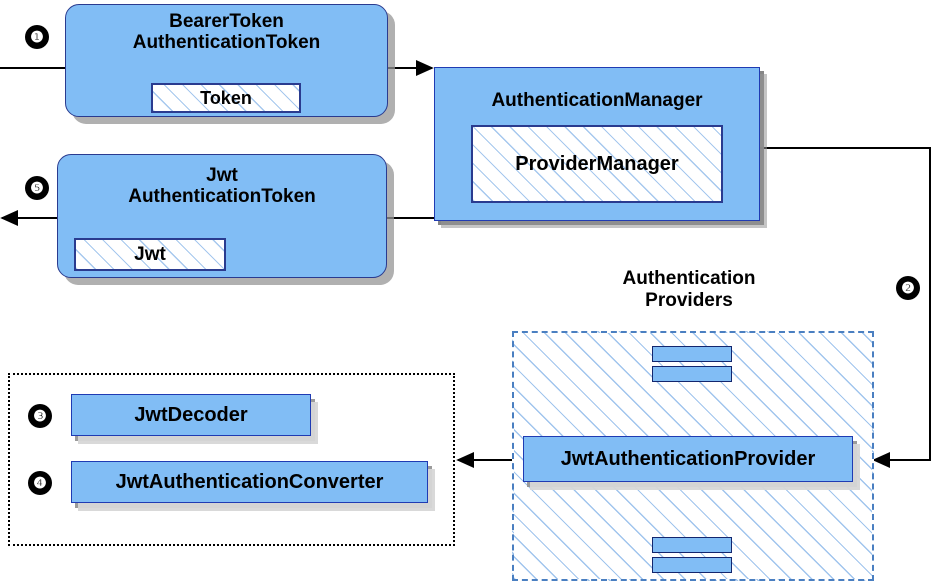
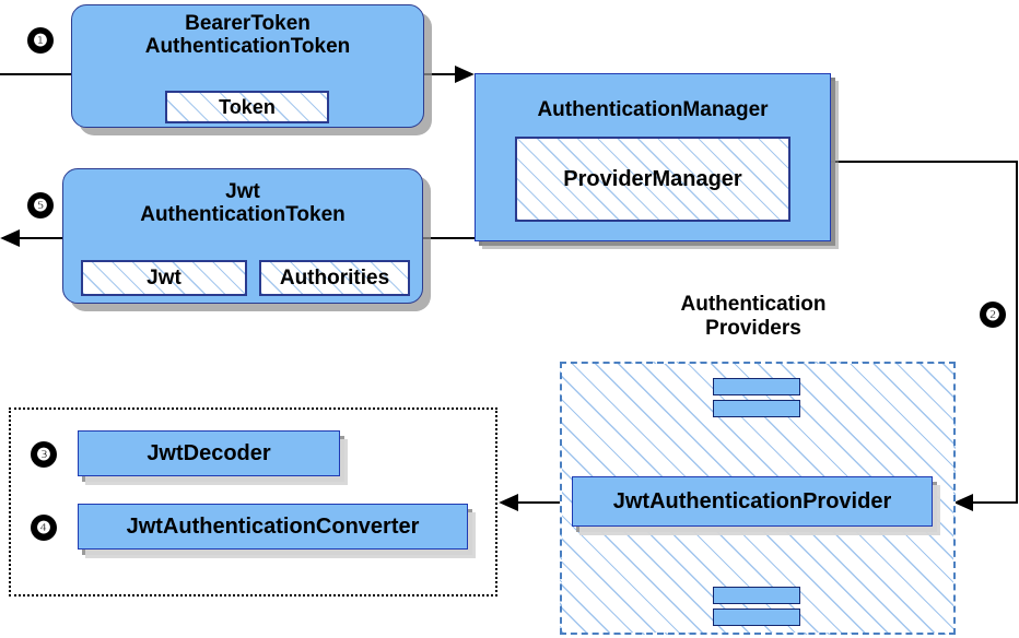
  BearerToken
  AuthenticationToken
  Token
  ❶
  Jwt
  AuthenticationToken
  Jwt
+ Authorities
  ❺
  AuthenticationManager
  ProviderManager
  Authentication
  Providers
  JwtAuthenticationProvider
  ❷
  JwtDecoder
  ❸
  JwtAuthenticationConverter
  ❹
